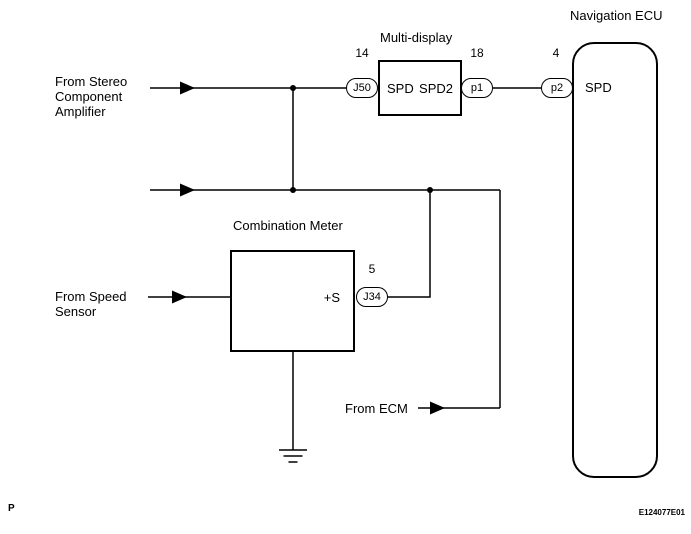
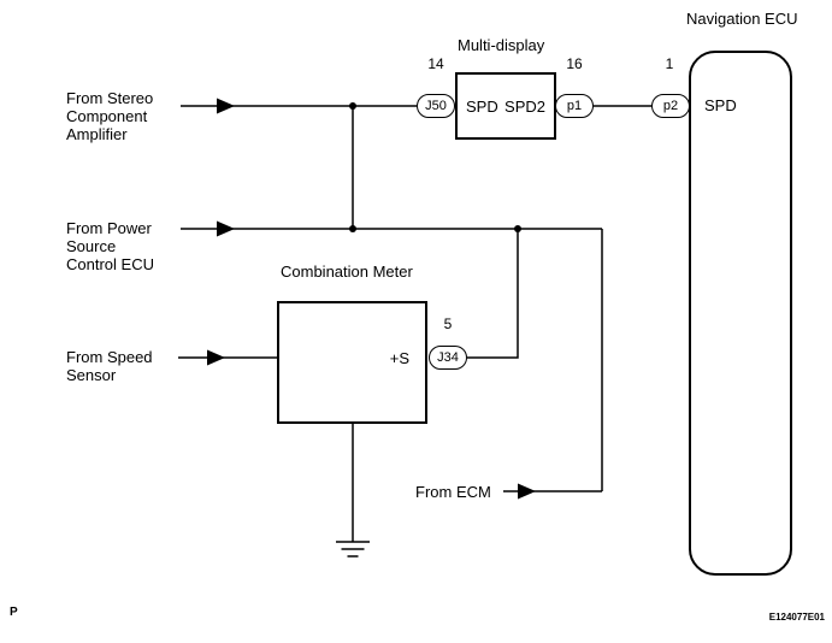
  From Stereo
  Component
  Amplifier
+ From Power
+ Source
+ Control ECU
  From Speed
  Sensor
  From ECM
  Multi-display
  Navigation ECU
  Combination Meter
  SPD
  SPD2
  SPD
  +S
  14
- 18
+ 16
- 4
+ 1
  5
  J50
  p1
  p2
  J34
  P
  E124077E01
